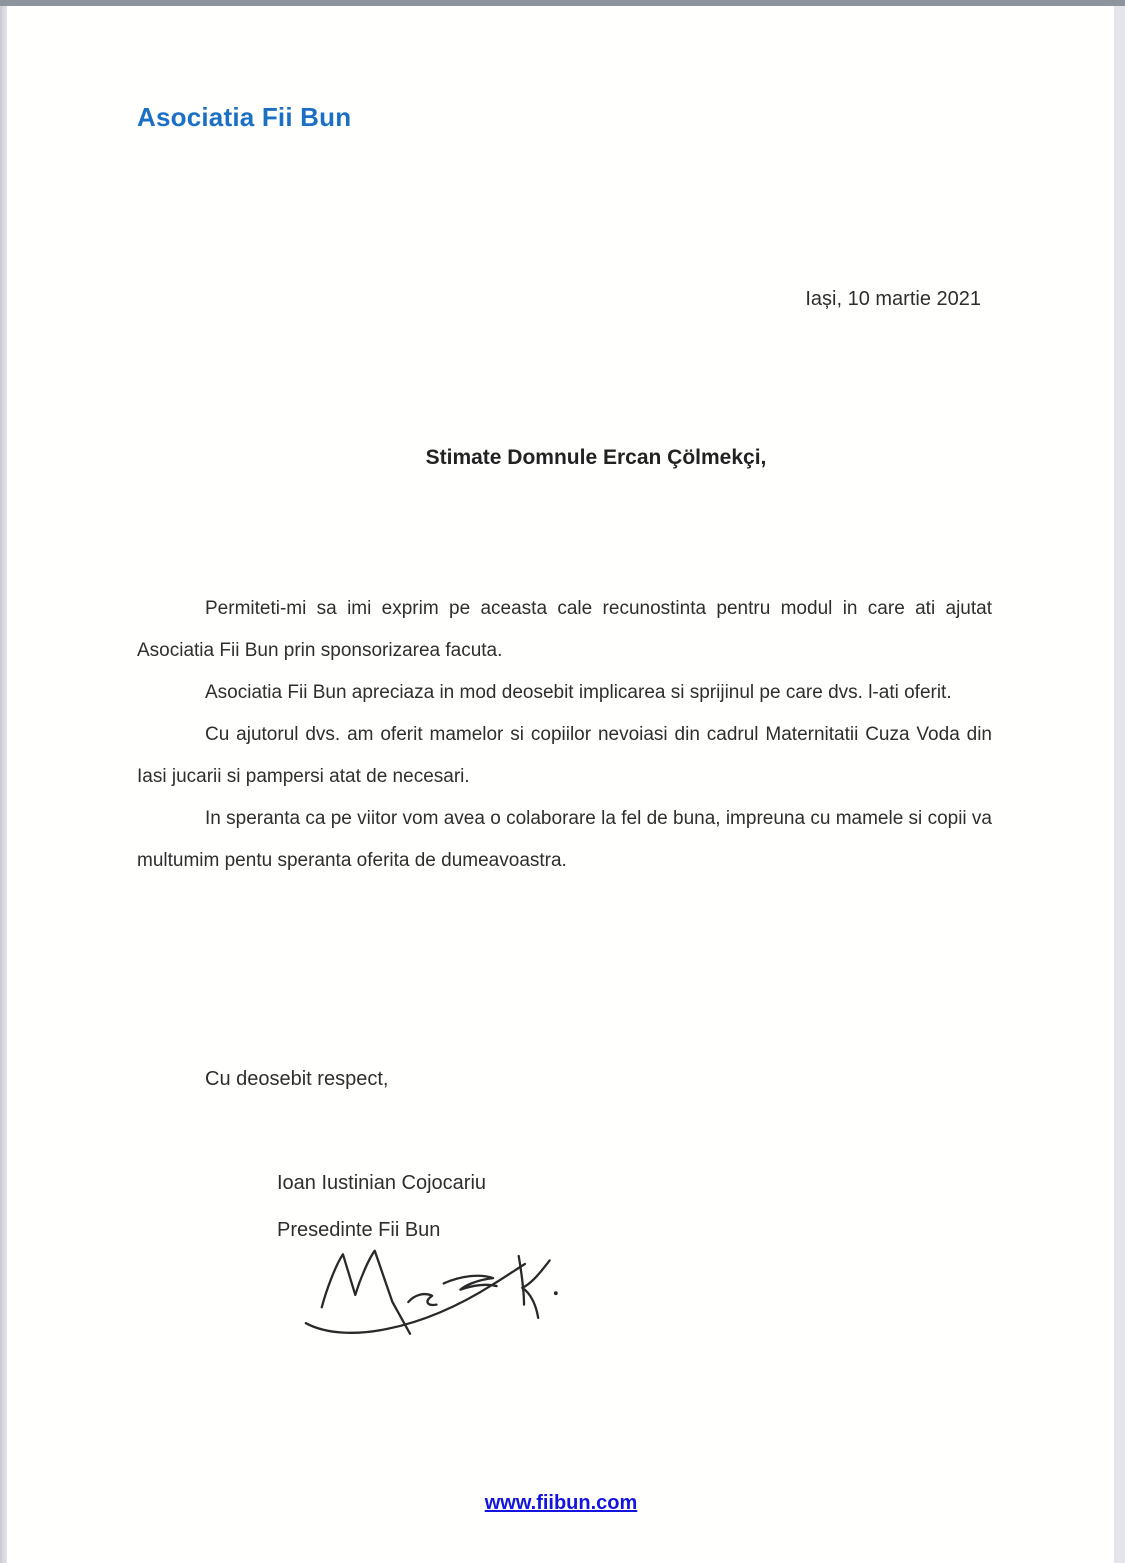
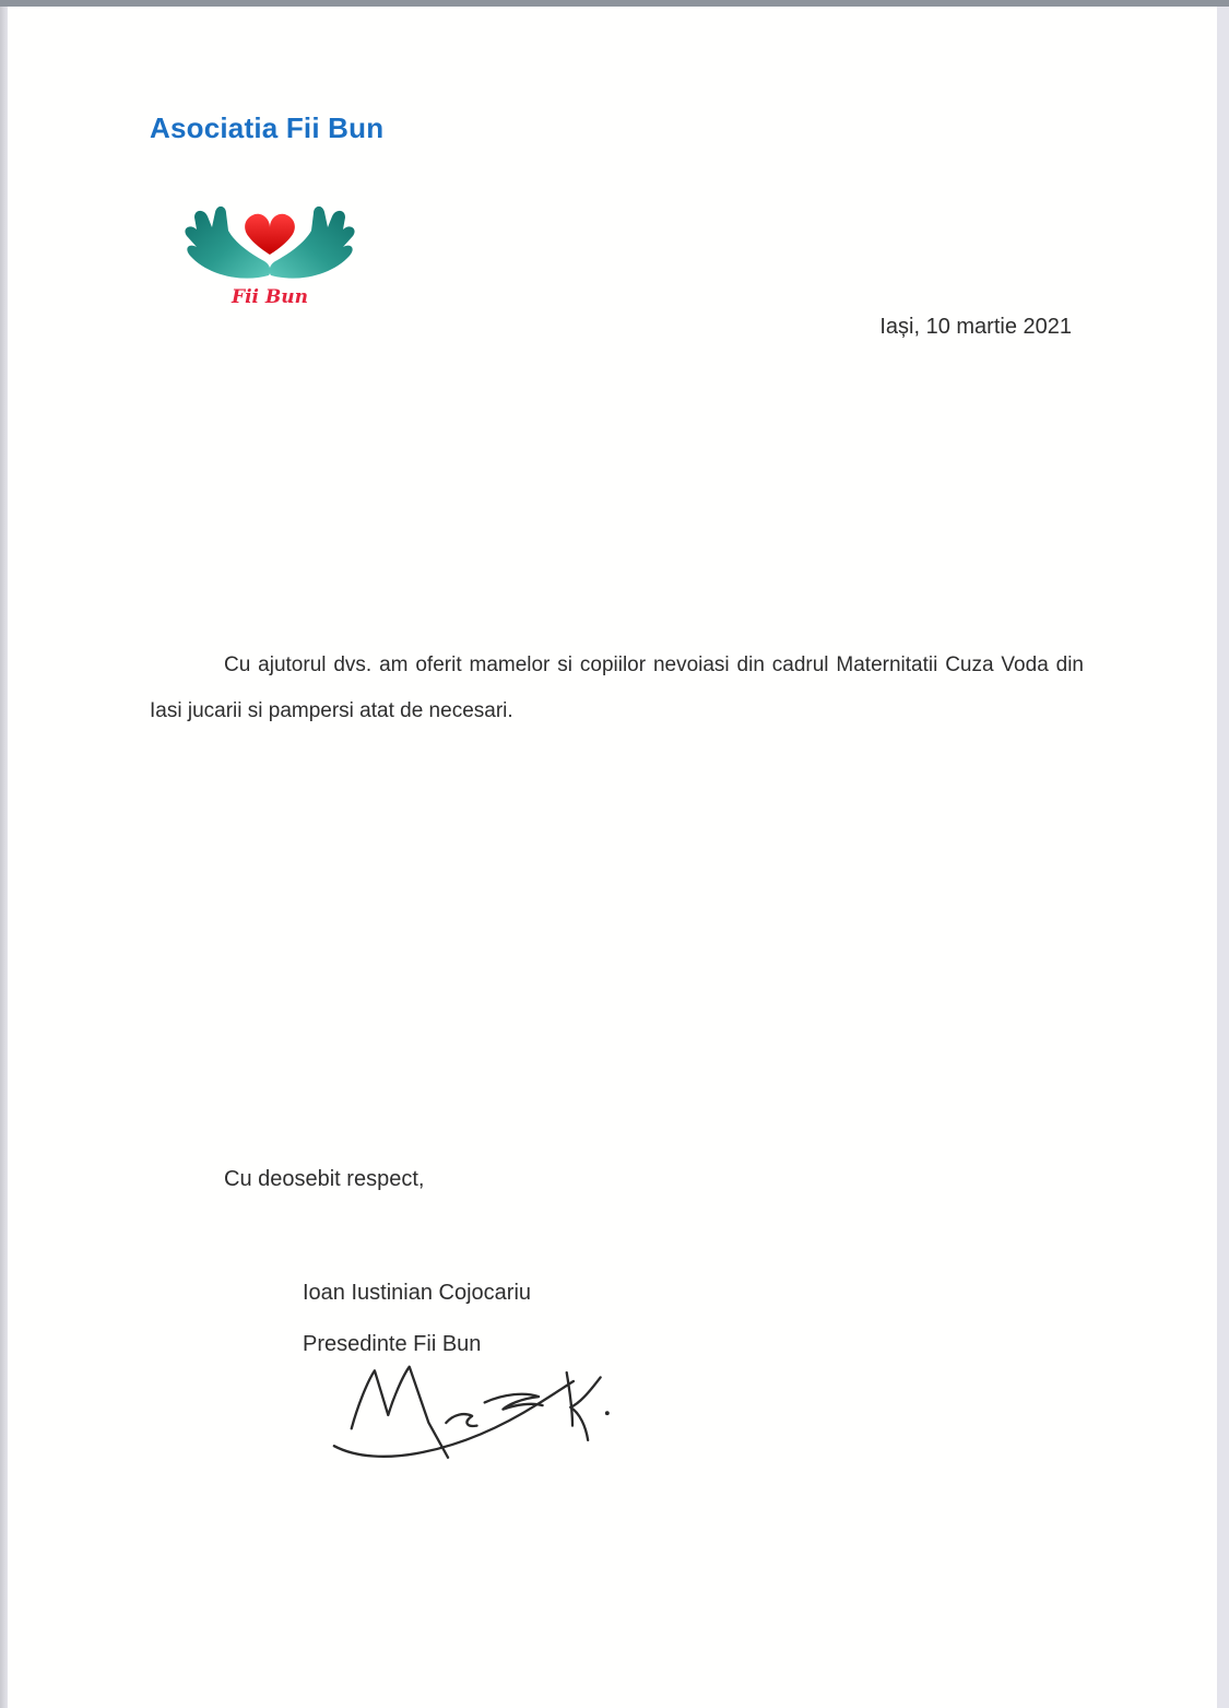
  Asociatia Fii Bun
+ Fii Bun
  Iași, 10 martie 2021
- Stimate Domnule Ercan Çölmekçi,
- Permiteti-mi sa imi exprim pe aceasta cale recunostinta pentru modul in care ati ajutat Asociatia Fii Bun prin sponsorizarea facuta.
- Asociatia Fii Bun apreciaza in mod deosebit implicarea si sprijinul pe care dvs. l-ati oferit.
  Cu ajutorul dvs. am oferit mamelor si copiilor nevoiasi din cadrul Maternitatii Cuza Voda din Iasi jucarii si pampersi atat de necesari.
- In speranta ca pe viitor vom avea o colaborare la fel de buna, impreuna cu mamele si copii va multumim pentu speranta oferita de dumeavoastra.
  Cu deosebit respect,
  Ioan Iustinian Cojocariu
  Presedinte Fii Bun
- www.fiibun.com
